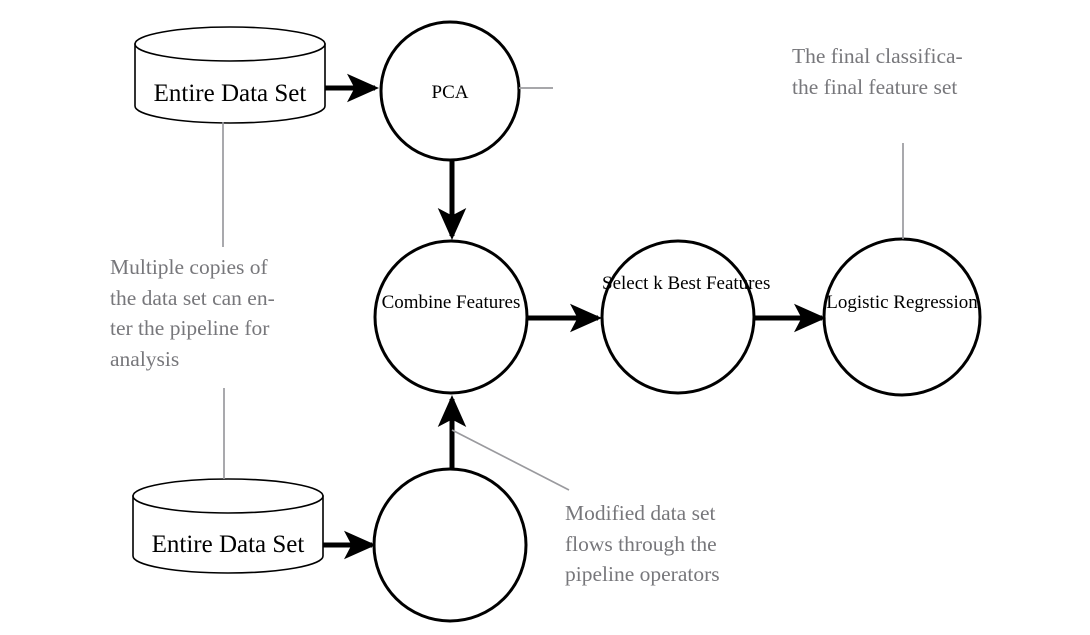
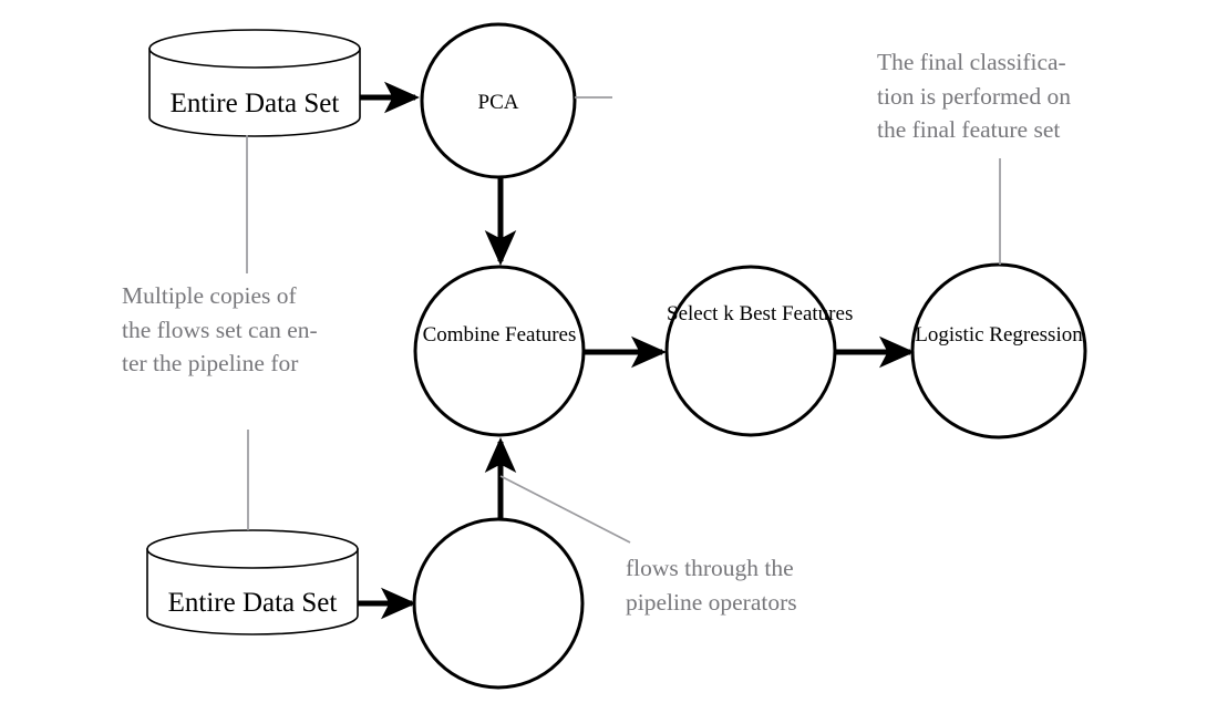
  Entire Data Set
  Entire Data Set
  PCA
  Combine Features
  Select k Best Features
  Logistic Regression
  The final classifica-
+ tion is performed on
  the final feature set
  Multiple copies of
- the data set can en-
+ the flows set can en-
  ter the pipeline for
- analysis
- Modified data set
  flows through the
  pipeline operators
